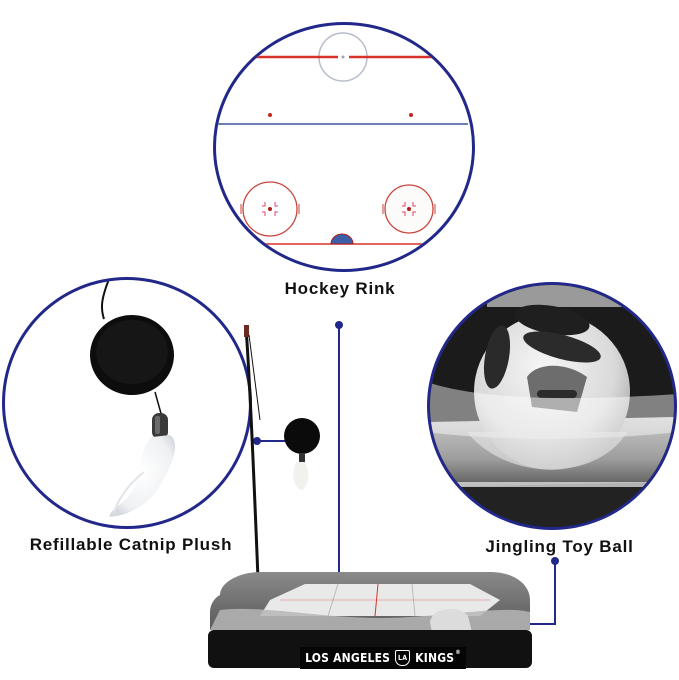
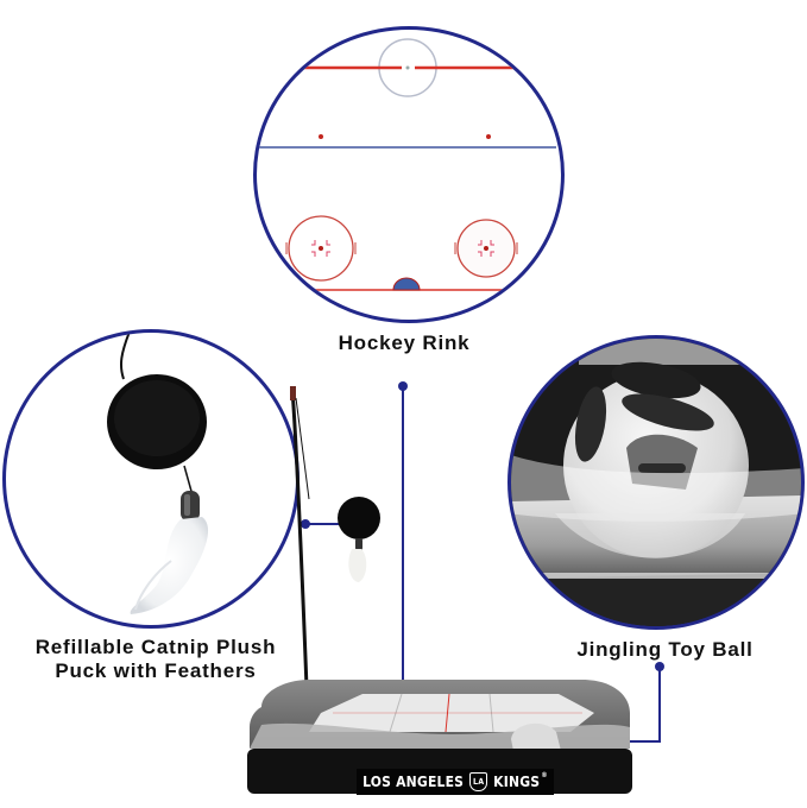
  Hockey Rink
  Refillable Catnip Plush
+ Puck with Feathers
  Jingling Toy Ball
  LOS ANGELES
  LA
  KINGS
